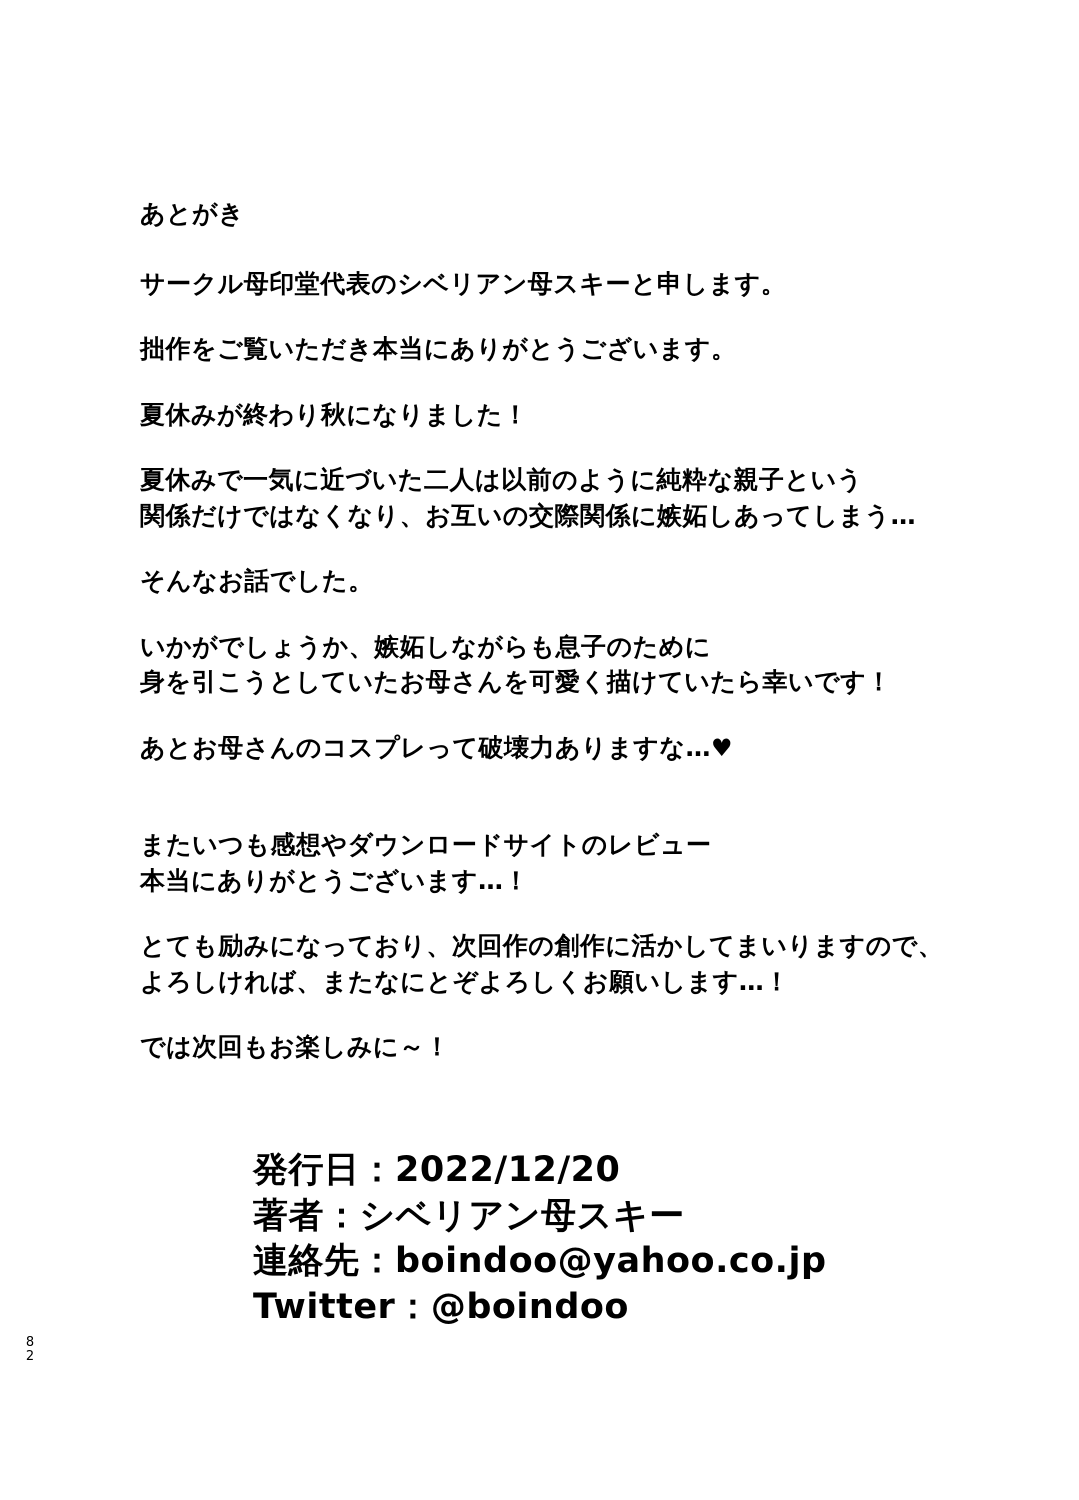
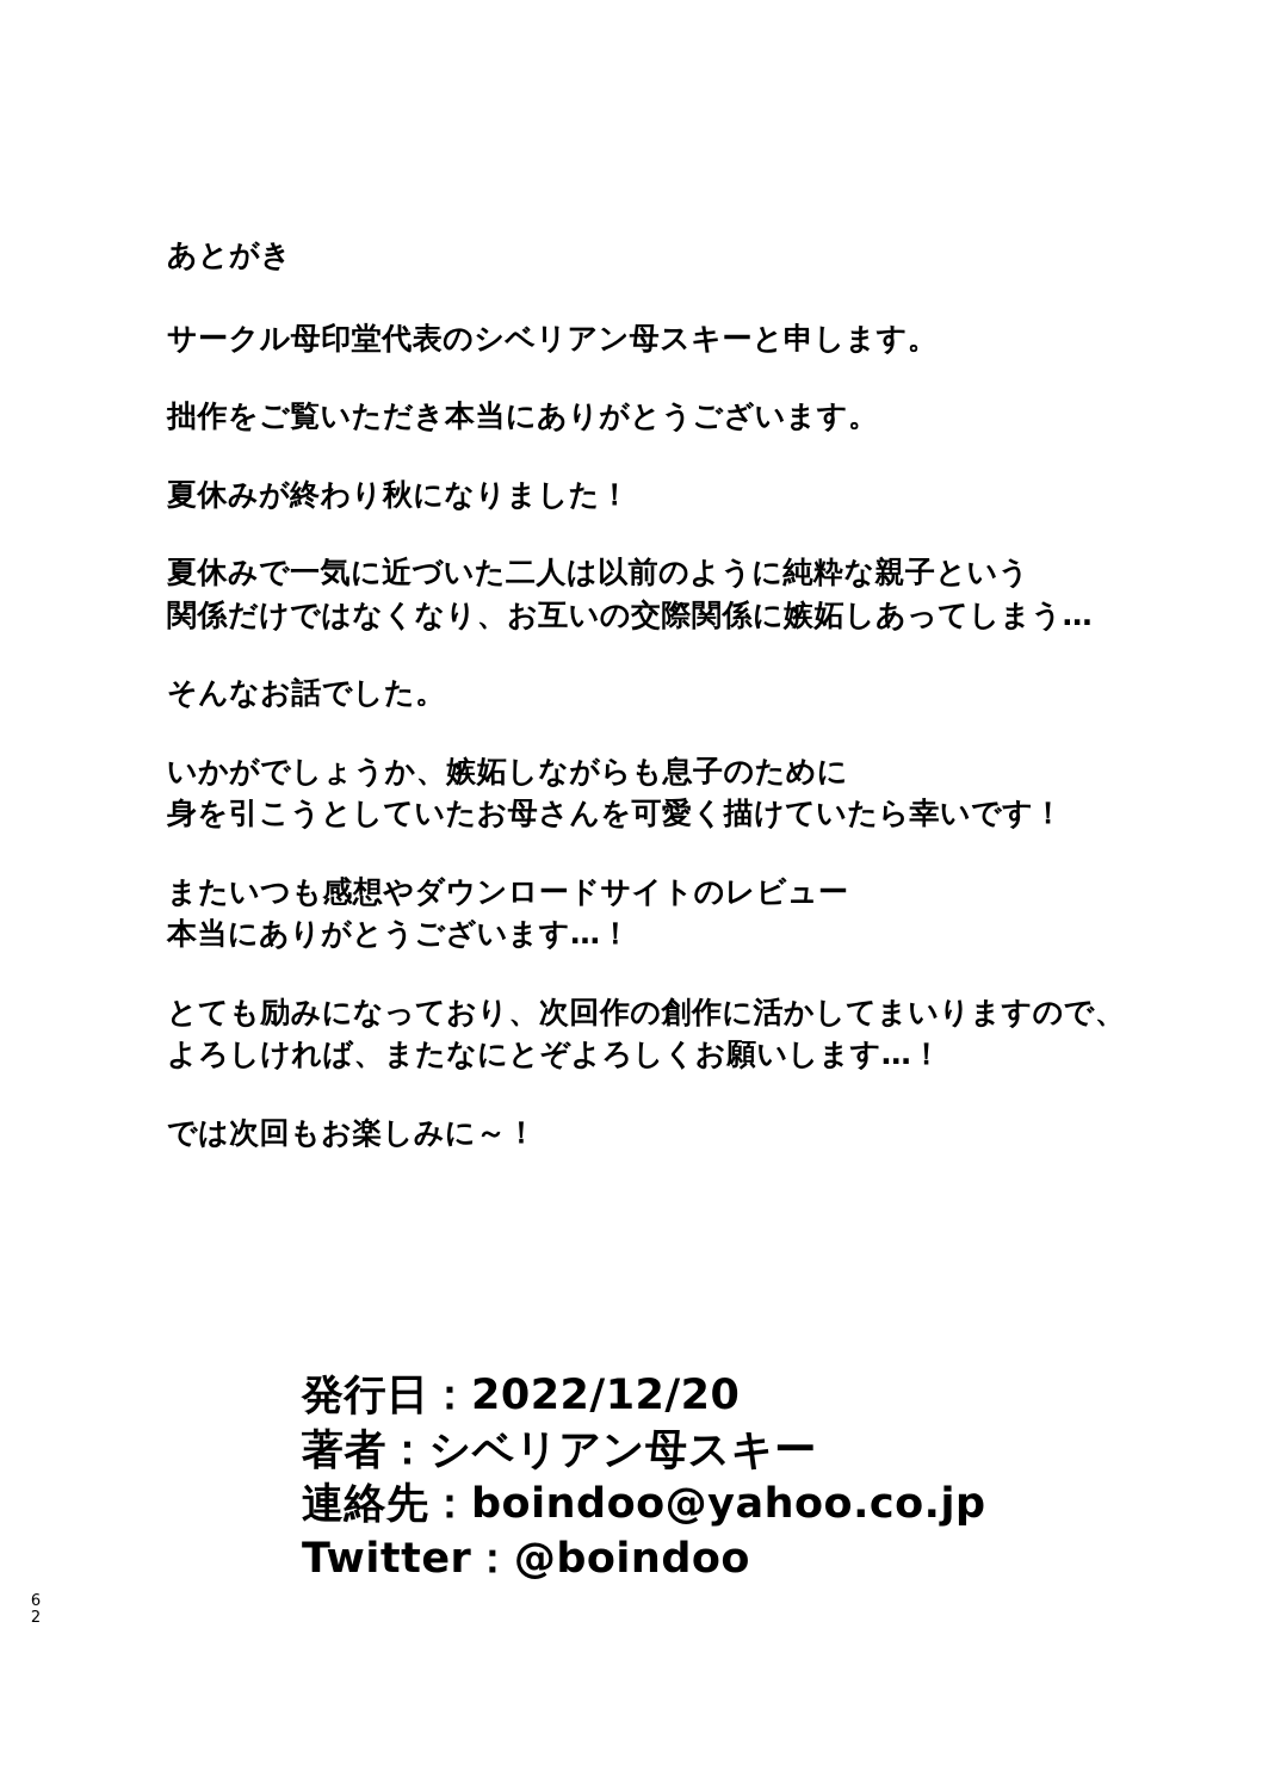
  あとがき
  サークル母印堂代表のシベリアン母スキーと申します。
  拙作をご覧いただき本当にありがとうございます。
  夏休みが終わり秋になりました！
  夏休みで一気に近づいた二人は以前のように純粋な親子という
  関係だけではなくなり、お互いの交際関係に嫉妬しあってしまう…
  そんなお話でした。
  いかがでしょうか、嫉妬しながらも息子のために
  身を引こうとしていたお母さんを可愛く描けていたら幸いです！
- あとお母さんのコスプレって破壊力ありますな…♥
  またいつも感想やダウンロードサイトのレビュー
  本当にありがとうございます…！
  とても励みになっており、次回作の創作に活かしてまいりますので、
  よろしければ、またなにとぞよろしくお願いします…！
  では次回もお楽しみに～！
  発行日：2022/12/20
  著者：シベリアン母スキー
  連絡先：boindoo@yahoo.co.jp
  Twitter：@boindoo
- 8
+ 6
  2
